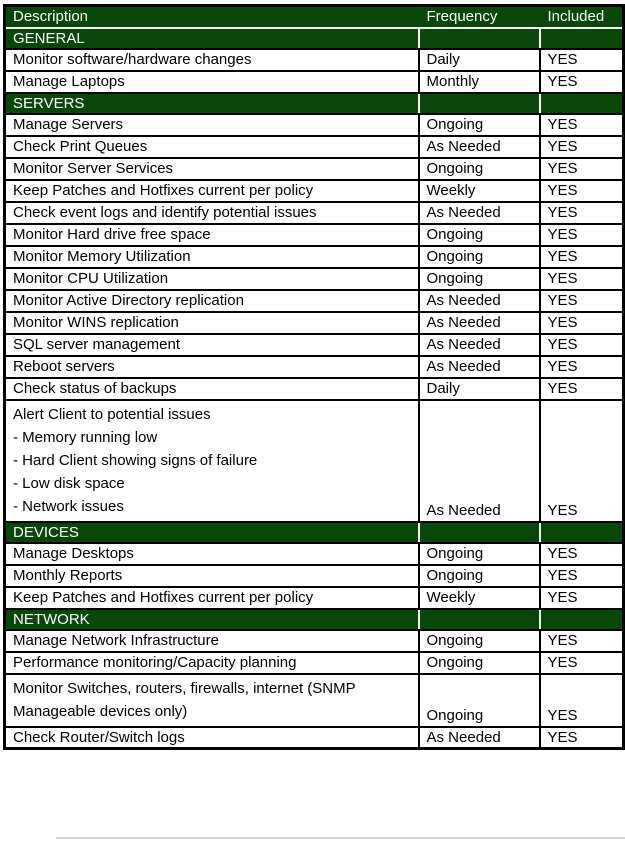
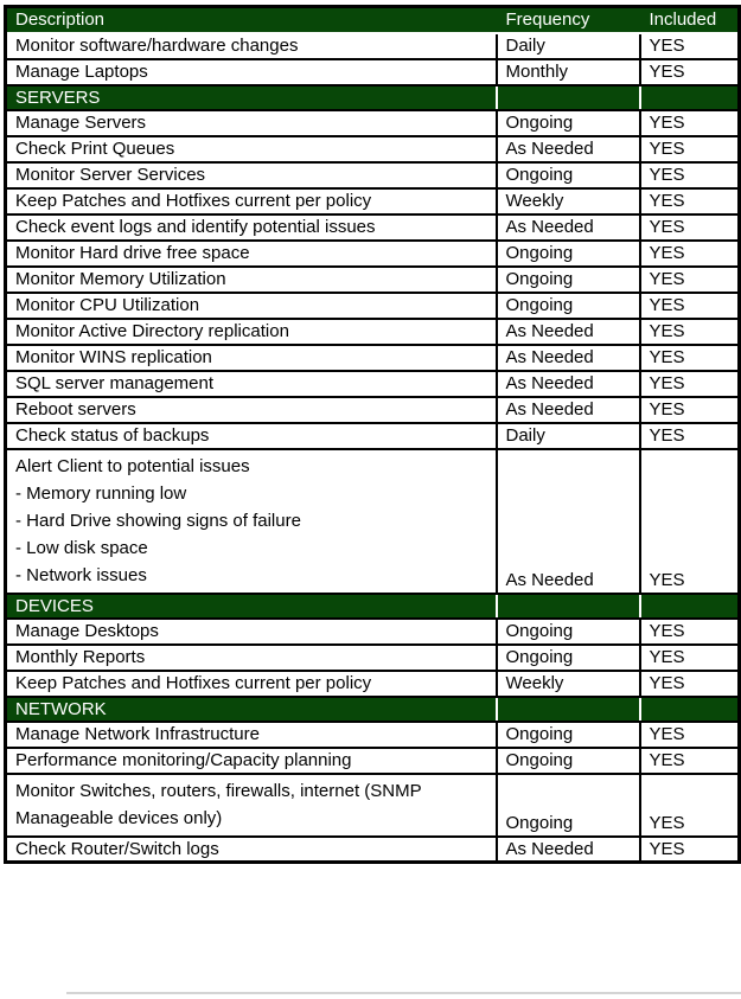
  Description	Frequency	Included
- GENERAL
  Monitor software/hardware changes	Daily	YES
  Manage Laptops	Monthly	YES
  SERVERS
  Manage Servers	Ongoing	YES
  Check Print Queues	As Needed	YES
  Monitor Server Services	Ongoing	YES
  Keep Patches and Hotfixes current per policy	Weekly	YES
  Check event logs and identify potential issues	As Needed	YES
  Monitor Hard drive free space	Ongoing	YES
  Monitor Memory Utilization	Ongoing	YES
  Monitor CPU Utilization	Ongoing	YES
  Monitor Active Directory replication	As Needed	YES
  Monitor WINS replication	As Needed	YES
  SQL server management	As Needed	YES
  Reboot servers	As Needed	YES
  Check status of backups	Daily	YES
- Alert Client to potential issues - Memory running low - Hard Client showing signs of failure - Low disk space - Network issues	As Needed	YES
+ Alert Client to potential issues - Memory running low - Hard Drive showing signs of failure - Low disk space - Network issues	As Needed	YES
  DEVICES
  Manage Desktops	Ongoing	YES
  Monthly Reports	Ongoing	YES
  Keep Patches and Hotfixes current per policy	Weekly	YES
  NETWORK
  Manage Network Infrastructure	Ongoing	YES
  Performance monitoring/Capacity planning	Ongoing	YES
  Monitor Switches, routers, firewalls, internet (SNMP Manageable devices only)	Ongoing	YES
  Check Router/Switch logs	As Needed	YES
